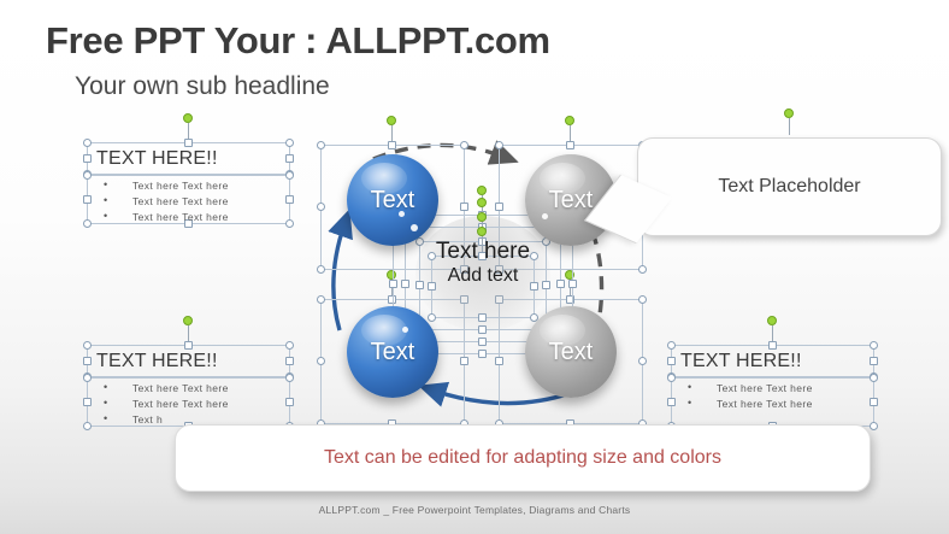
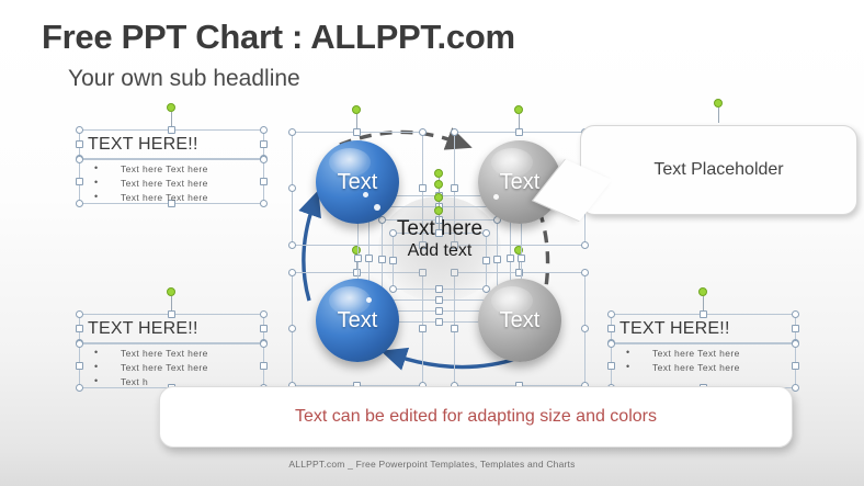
- Free PPT Your : ALLPPT.com
+ Free PPT Chart : ALLPPT.com
  Your own sub headline
  TEXT HERE!!
  Text here Text here
  Text here Text here
  Text here Text here
  TEXT HERE!!
  Text here Text here
  Text here Text here
  Text h
  TEXT HERE!!
  Text here Text here
  Text here Text here
  Text
  Text
  Text
  Text
  Text here
  Add text
  Text Placeholder
  Text can be edited for adapting size and colors
- ALLPPT.com _ Free Powerpoint Templates, Diagrams and Charts
+ ALLPPT.com _ Free Powerpoint Templates, Templates and Charts
